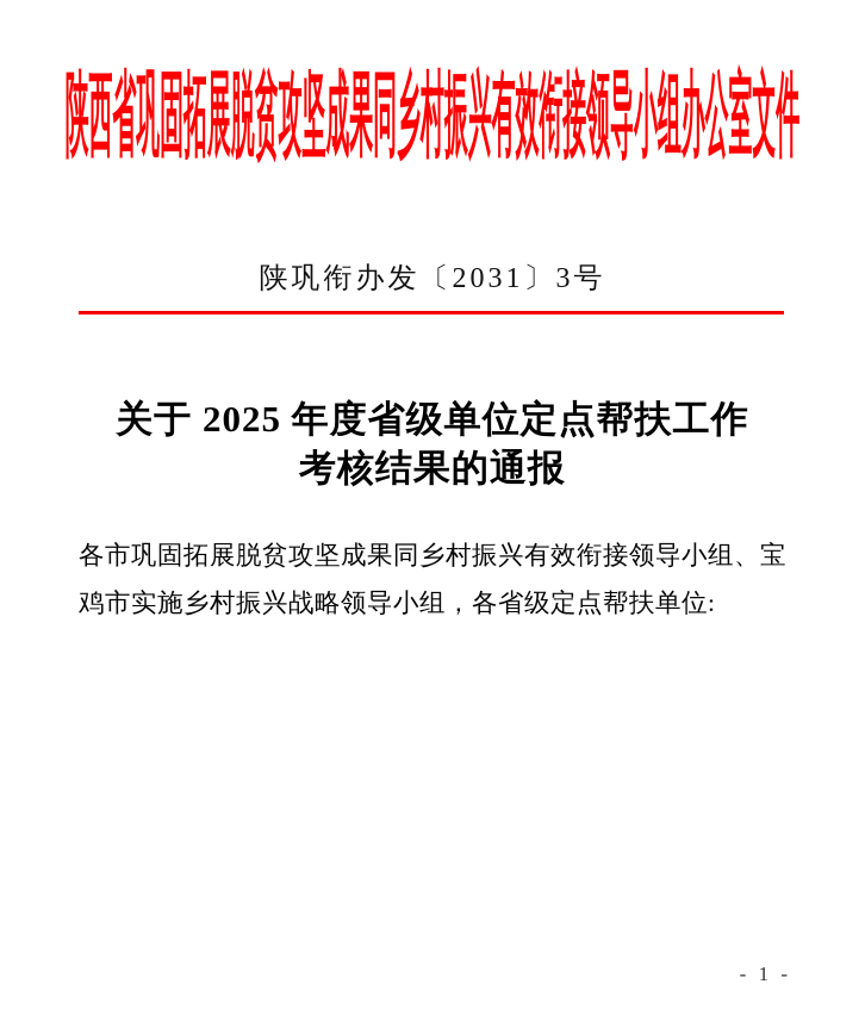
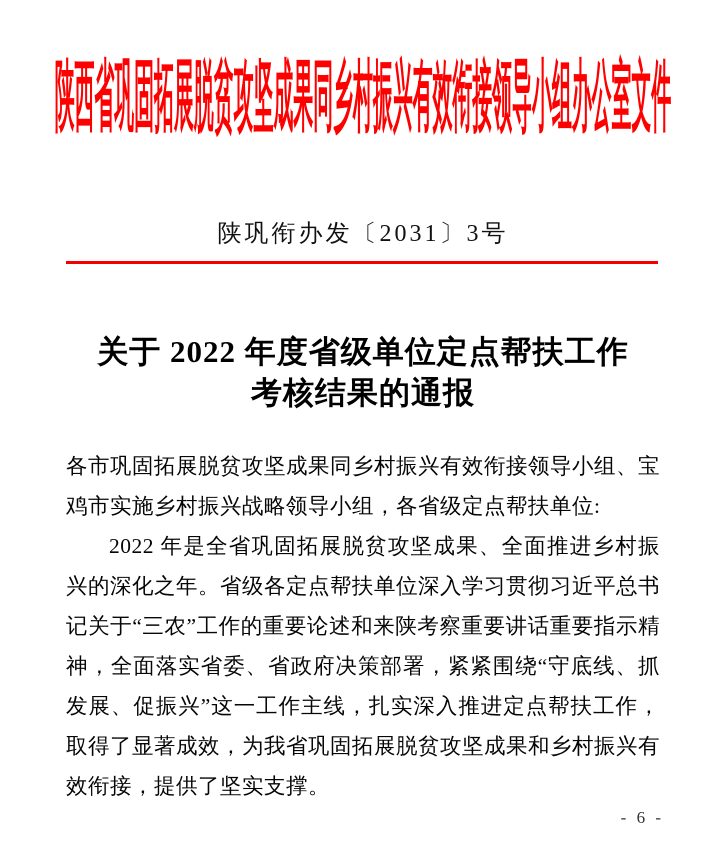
  陕西省巩固拓展脱贫攻坚成果同乡村振兴有效衔接领导小组办公室文件
  陕巩衔办发〔2031〕3号
- 关于 2025 年度省级单位定点帮扶工作
+ 关于 2022 年度省级单位定点帮扶工作
  考核结果的通报
  各市巩固拓展脱贫攻坚成果同乡村振兴有效衔接领导小组、宝鸡市实施乡村振兴战略领导小组，各省级定点帮扶单位:
+ 2022 年是全省巩固拓展脱贫攻坚成果、全面推进乡村振兴的深化之年。省级各定点帮扶单位深入学习贯彻习近平总书记关于“三农”工作的重要论述和来陕考察重要讲话重要指示精神，全面落实省委、省政府决策部署，紧紧围绕“守底线、抓发展、促振兴”这一工作主线，扎实深入推进定点帮扶工作，取得了显著成效，为我省巩固拓展脱贫攻坚成果和乡村振兴有效衔接，提供了坚实支撑。
- - 1 -
+ - 6 -
